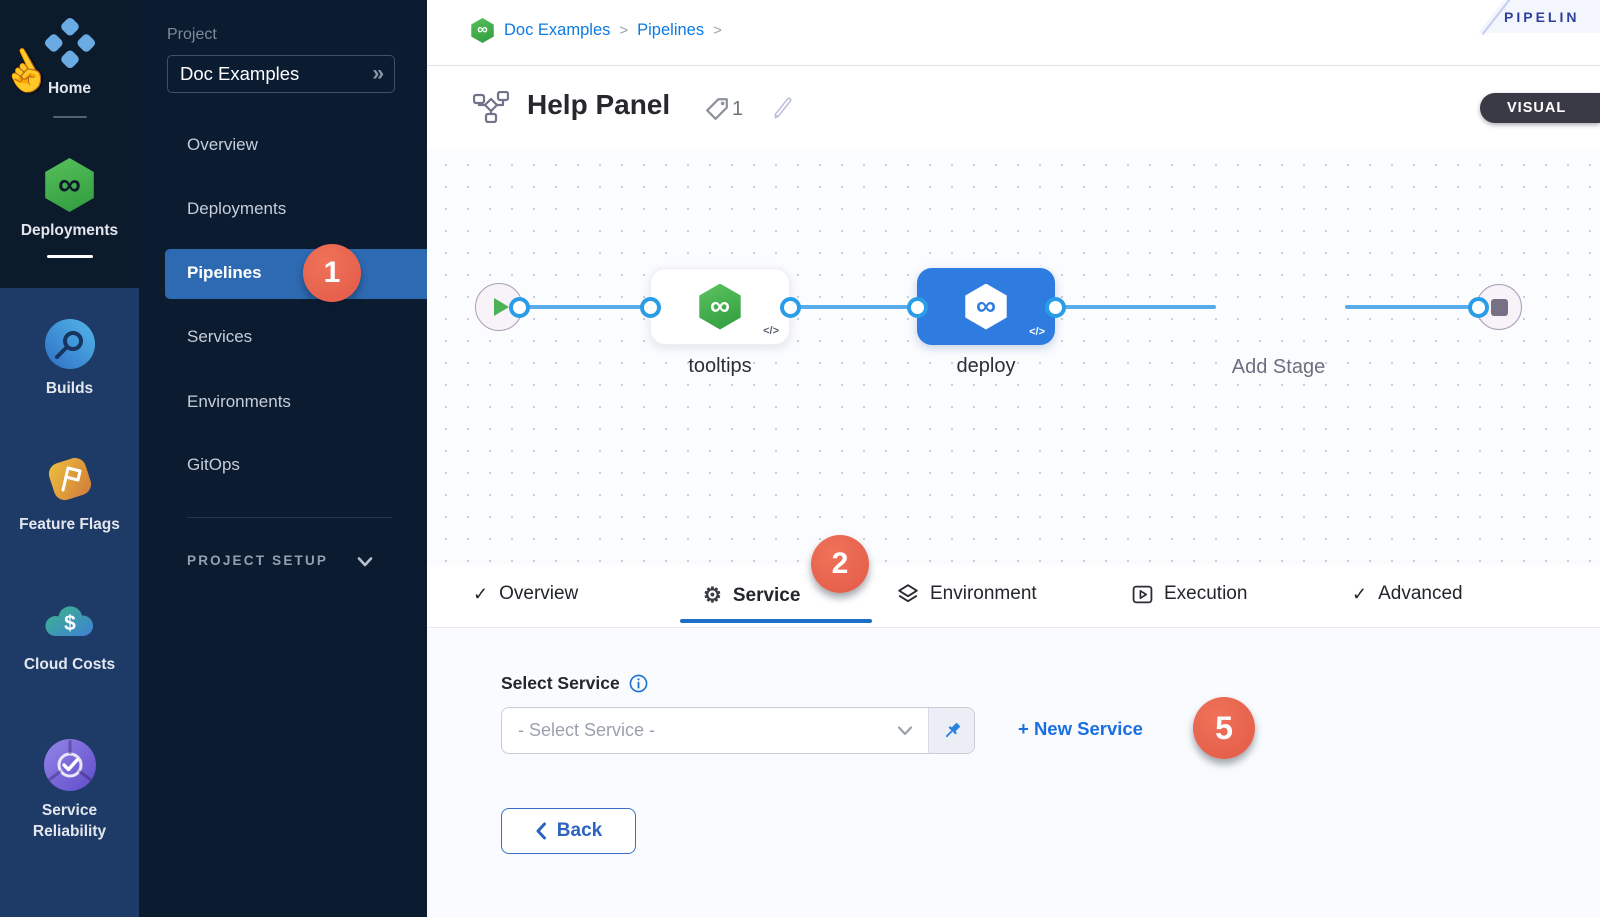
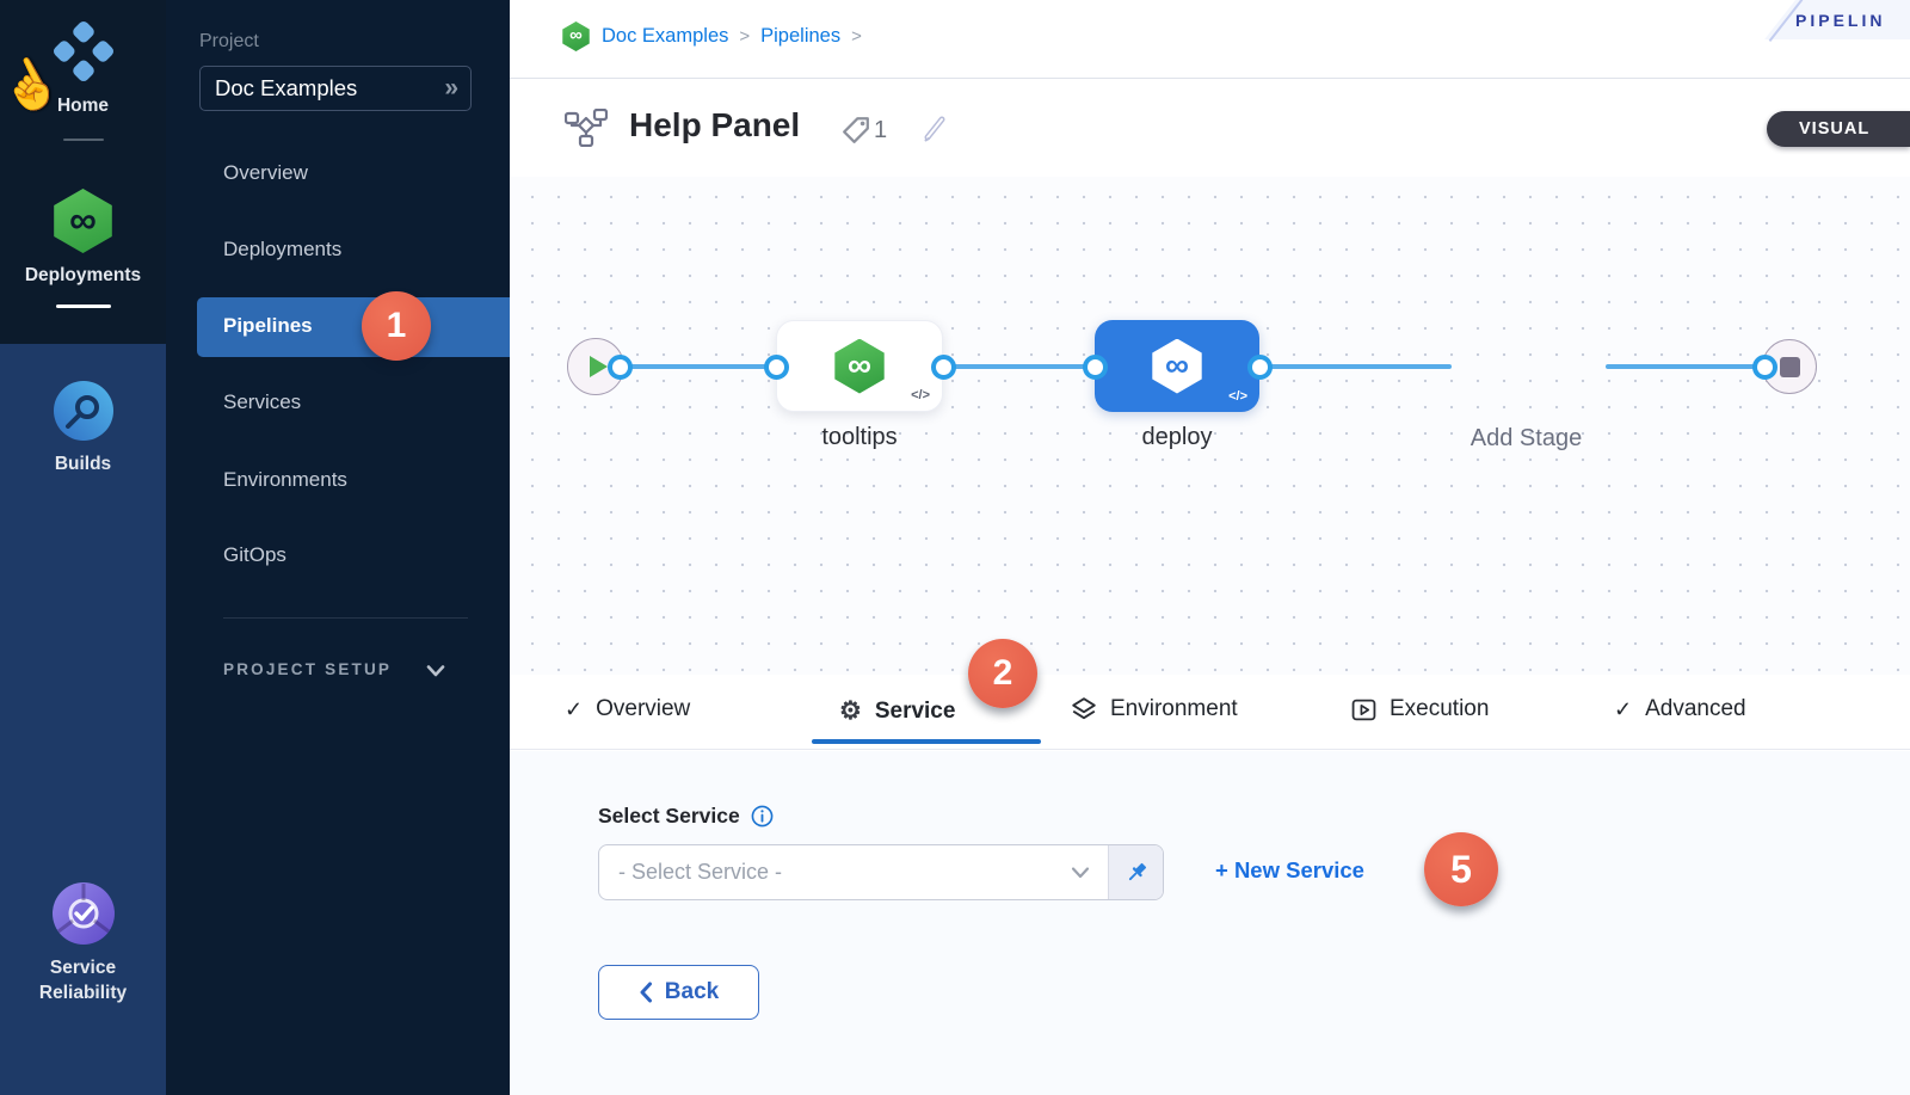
  Home
  ∞
  Deployments
  Builds
- Feature Flags
- $
- Cloud Costs
  Service Reliability
  Project
  Doc Examples
  »
  Overview
  Deployments
  Pipelines
  1
  Services
  Environments
  GitOps
  PROJECT SETUP
  ∞
  Doc Examples
  >
  Pipelines
  >
  PIPELIN
  Help Panel
  1
  VISUAL
  ∞
  </>
  tooltips
  ∞
  </>
  deploy
  Add Stage
  ✓
  Overview
  ⚙
  Service
  Environment
  Execution
  ✓
  Advanced
  2
  Select Service
  - Select Service -
  + New Service
  5
  Back
